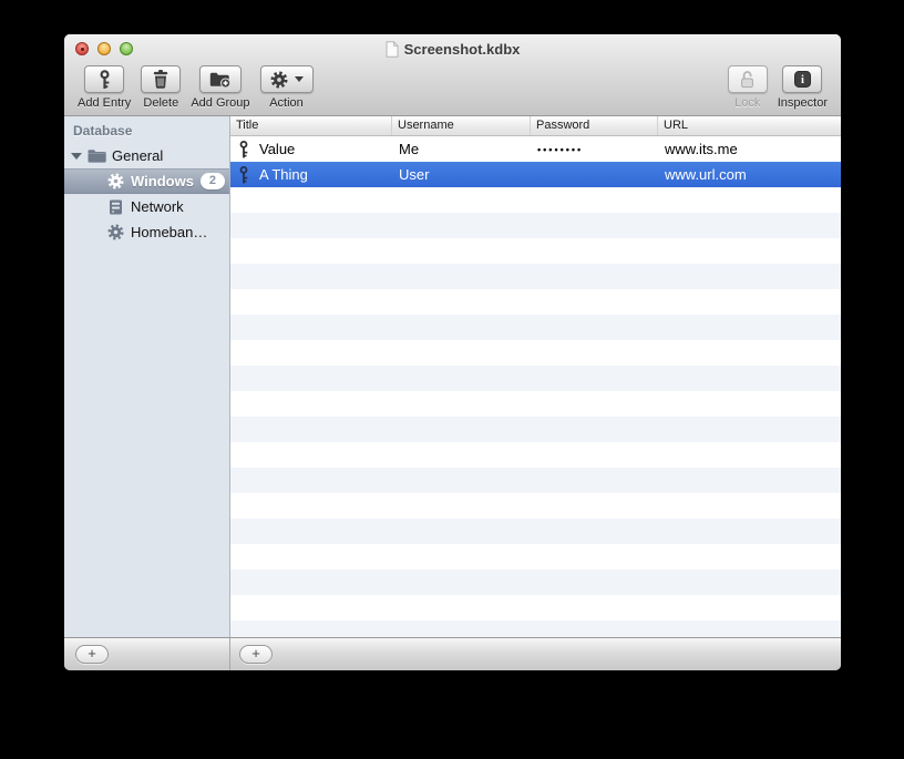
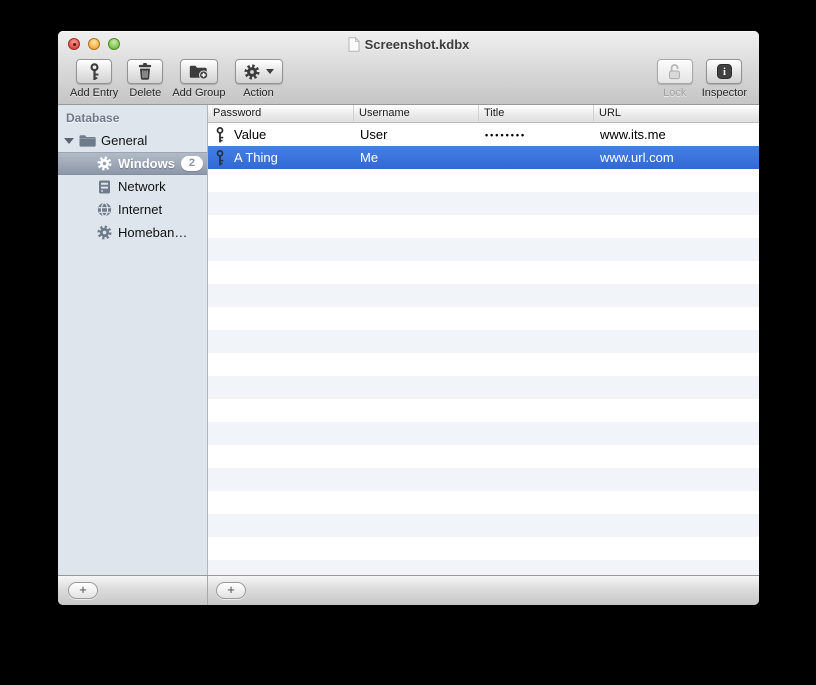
  Screenshot.kdbx
  Add Entry
  Delete
  Add Group
  Action
  Lock
  i
  Inspector
  Database
  General
  Windows
  2
  Network
+ Internet
  Homeban…
- Title
+ Password
  Username
- Password
+ Title
  URL
  Value
- Me
+ User
  ••••••••
  www.its.me
  A Thing
- User
+ Me
  www.url.com
  +
  +
